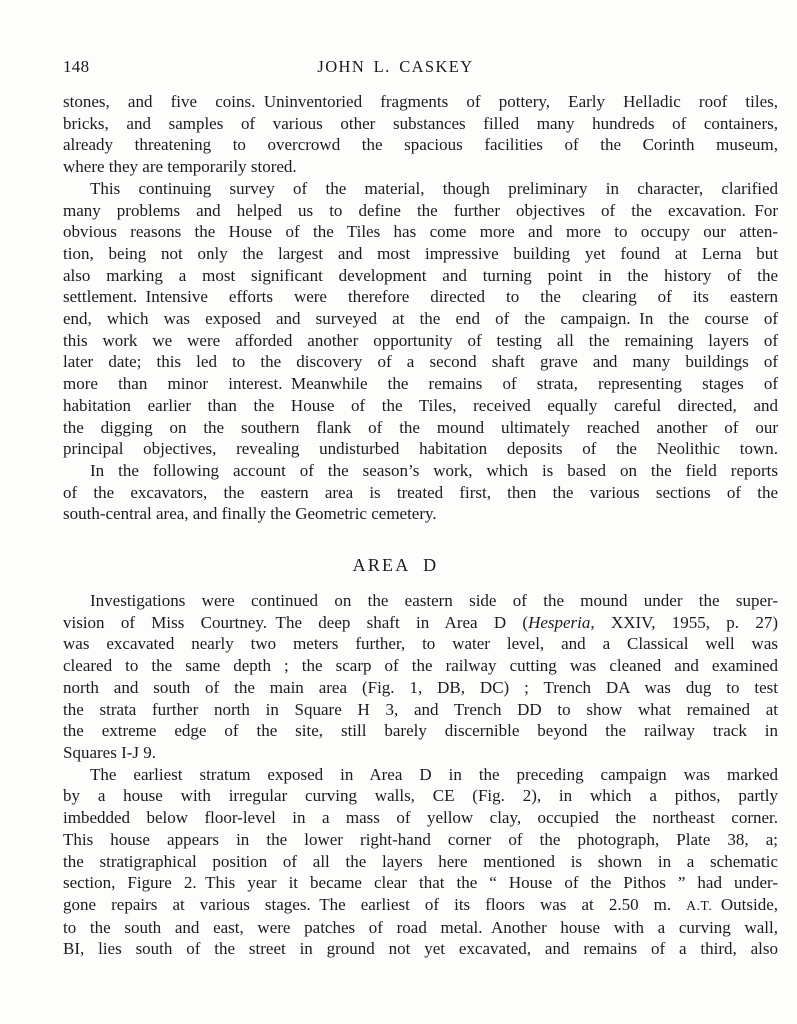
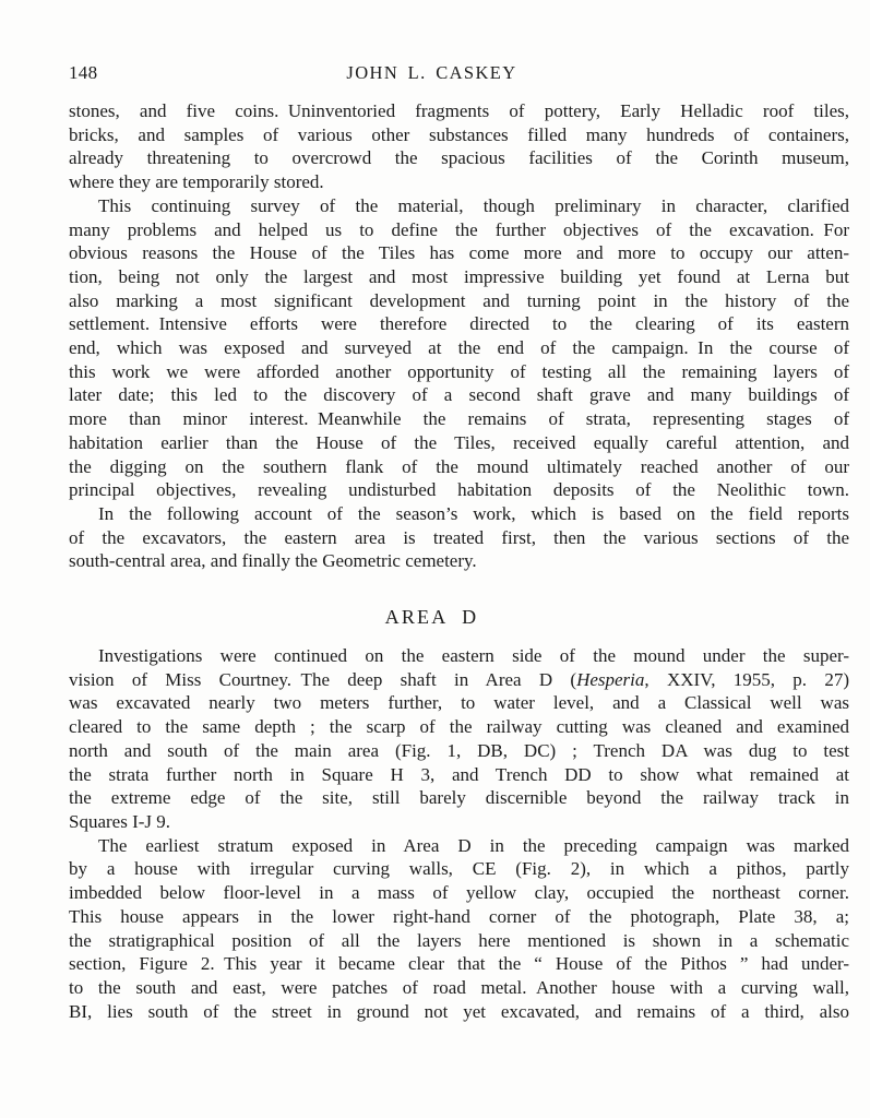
  148
  JOHN L. CASKEY
  stones, and five coins. Uninventoried fragments of pottery, Early Helladic roof tiles,
  bricks, and samples of various other substances filled many hundreds of containers,
  already threatening to overcrowd the spacious facilities of the Corinth museum,
  where they are temporarily stored.
  This continuing survey of the material, though preliminary in character, clarified
  many problems and helped us to define the further objectives of the excavation. For
  obvious reasons the House of the Tiles has come more and more to occupy our atten-
  tion, being not only the largest and most impressive building yet found at Lerna but
  also marking a most significant development and turning point in the history of the
  settlement. Intensive efforts were therefore directed to the clearing of its eastern
  end, which was exposed and surveyed at the end of the campaign. In the course of
  this work we were afforded another opportunity of testing all the remaining layers of
  later date; this led to the discovery of a second shaft grave and many buildings of
  more than minor interest. Meanwhile the remains of strata, representing stages of
- habitation earlier than the House of the Tiles, received equally careful directed, and
+ habitation earlier than the House of the Tiles, received equally careful attention, and
  the digging on the southern flank of the mound ultimately reached another of our
  principal objectives, revealing undisturbed habitation deposits of the Neolithic town.
  In the following account of the season’s work, which is based on the field reports
  of the excavators, the eastern area is treated first, then the various sections of the
  south-central area, and finally the Geometric cemetery.
  AREA D
  Investigations were continued on the eastern side of the mound under the super-
  vision of Miss Courtney. The deep shaft in Area D (Hesperia, XXIV, 1955, p. 27)
  was excavated nearly two meters further, to water level, and a Classical well was
  cleared to the same depth ; the scarp of the railway cutting was cleaned and examined
  north and south of the main area (Fig. 1, DB, DC) ; Trench DA was dug to test
  the strata further north in Square H 3, and Trench DD to show what remained at
  the extreme edge of the site, still barely discernible beyond the railway track in
  Squares I-J 9.
  The earliest stratum exposed in Area D in the preceding campaign was marked
  by a house with irregular curving walls, CE (Fig. 2), in which a pithos, partly
  imbedded below floor-level in a mass of yellow clay, occupied the northeast corner.
  This house appears in the lower right-hand corner of the photograph, Plate 38, a;
  the stratigraphical position of all the layers here mentioned is shown in a schematic
  section, Figure 2. This year it became clear that the “ House of the Pithos ” had under-
- gone repairs at various stages. The earliest of its floors was at 2.50 m. A.T. Outside,
  to the south and east, were patches of road metal. Another house with a curving wall,
  BI, lies south of the street in ground not yet excavated, and remains of a third, also
